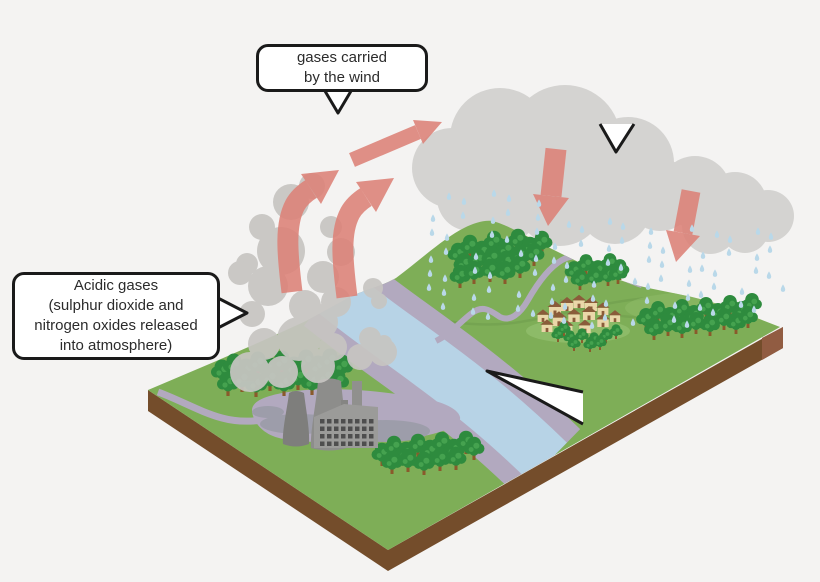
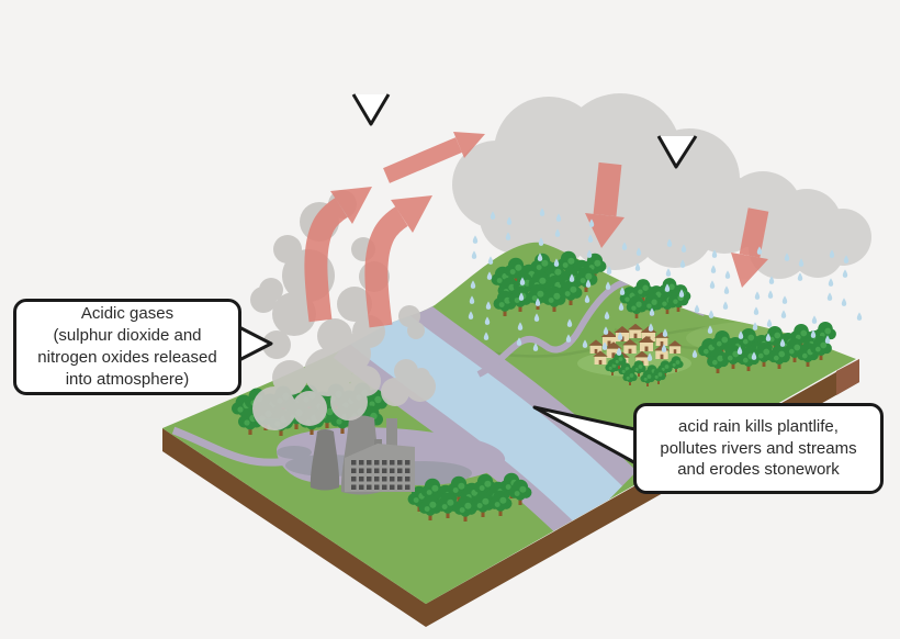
- gases carried
- by the wind
  Acidic gases
  (sulphur dioxide and
  nitrogen oxides released
  into atmosphere)
+ acid rain kills plantlife,
+ pollutes rivers and streams
+ and erodes stonework
